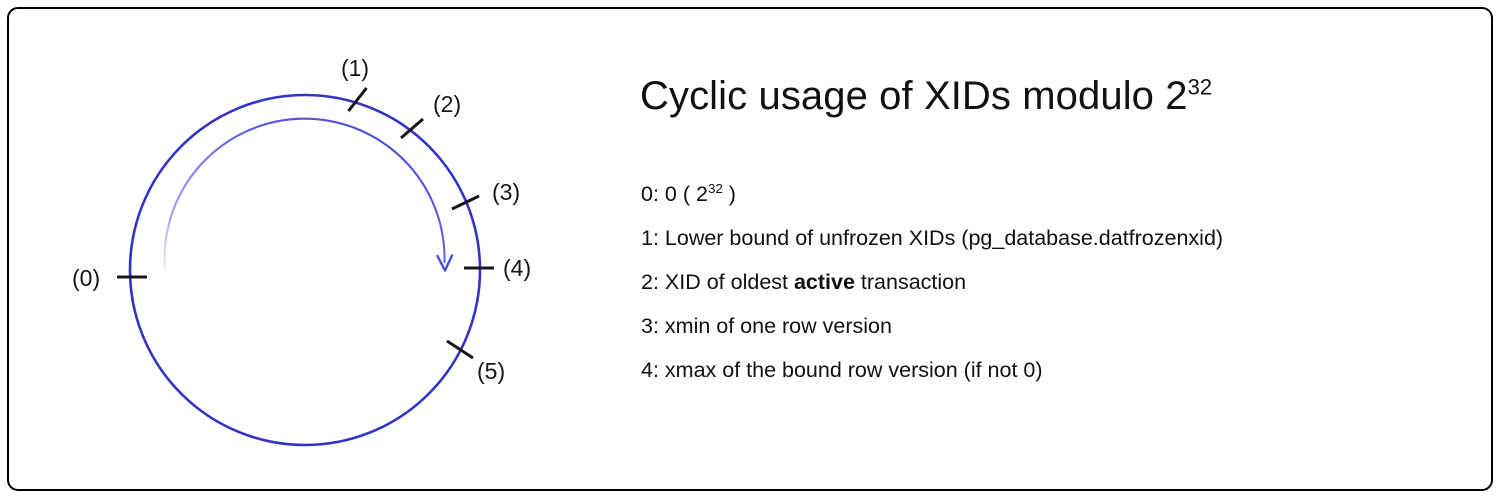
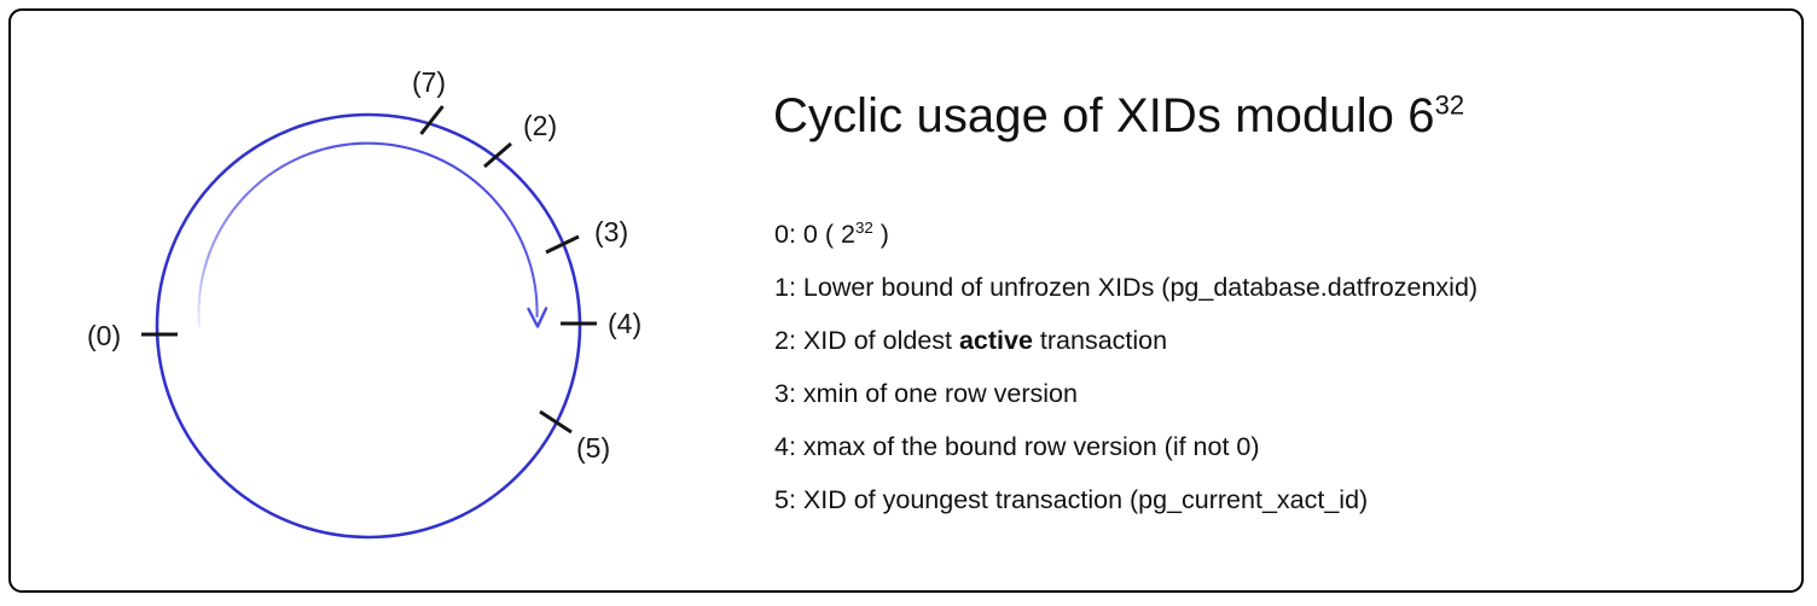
  (0)
- (1)
+ (7)
  (2)
  (3)
  (4)
  (5)
- Cyclic usage of XIDs modulo 232
+ Cyclic usage of XIDs modulo 632
  0: 0 ( 232 )
  1: Lower bound of unfrozen XIDs (pg_database.datfrozenxid)
  2: XID of oldest active transaction
  3: xmin of one row version
  4: xmax of the bound row version (if not 0)
+ 5: XID of youngest transaction (pg_current_xact_id)
